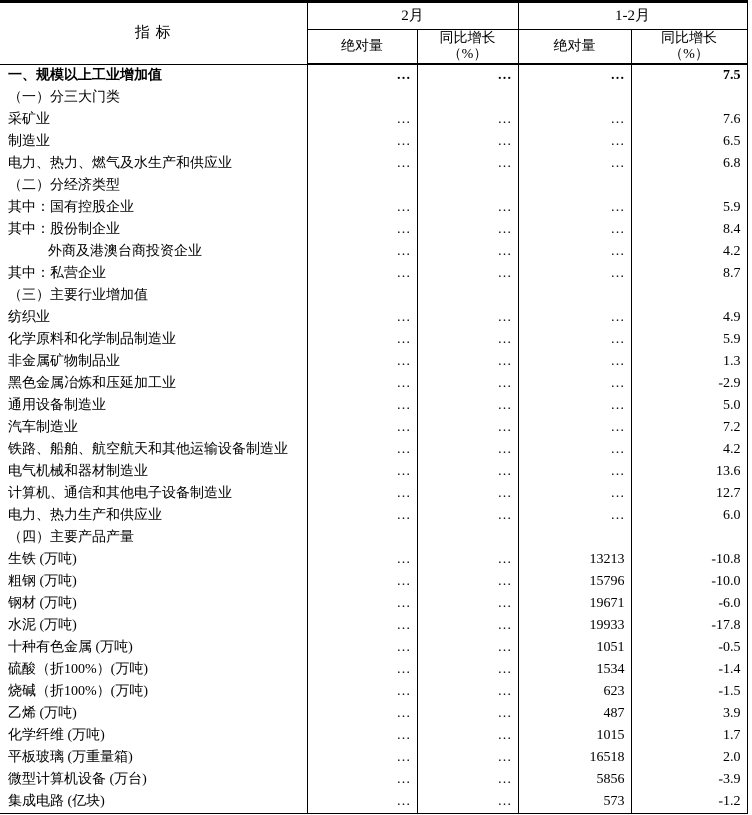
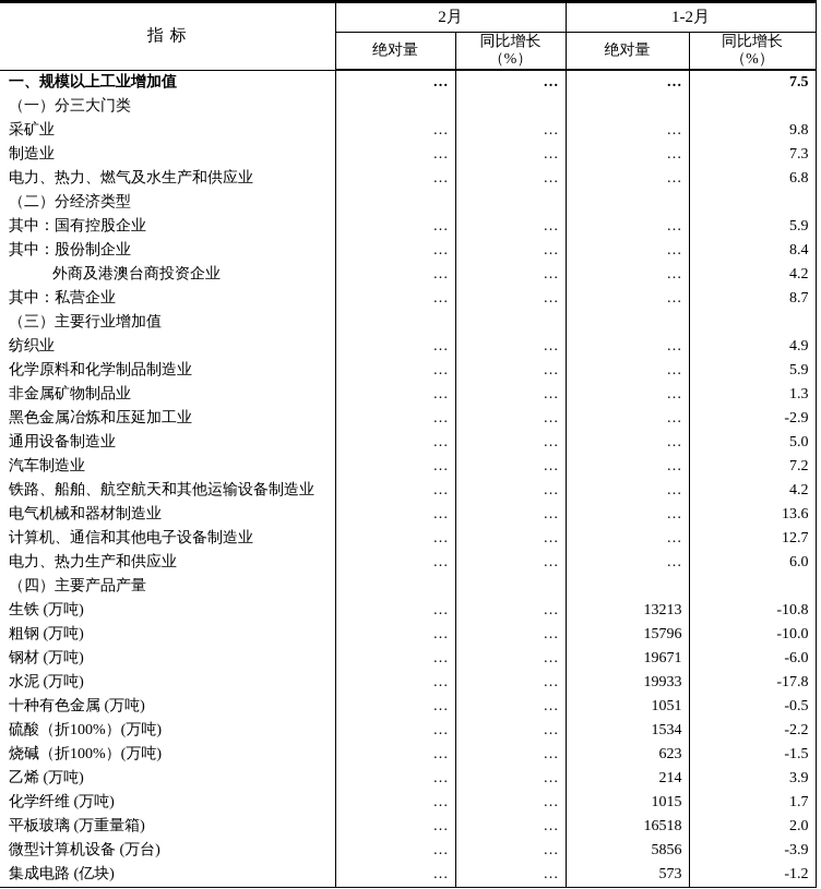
  指 标	2月	1-2月
  绝对量	同比增长 （%）	绝对量	同比增长 （%）
  一、规模以上工业增加值	…	…	…	7.5
  （一）分三大门类
- 采矿业	…	…	…	7.6
+ 采矿业	…	…	…	9.8
- 制造业	…	…	…	6.5
+ 制造业	…	…	…	7.3
  电力、热力、燃气及水生产和供应业	…	…	…	6.8
  （二）分经济类型
  其中：国有控股企业	…	…	…	5.9
  其中：股份制企业	…	…	…	8.4
  外商及港澳台商投资企业	…	…	…	4.2
  其中：私营企业	…	…	…	8.7
  （三）主要行业增加值
  纺织业	…	…	…	4.9
  化学原料和化学制品制造业	…	…	…	5.9
  非金属矿物制品业	…	…	…	1.3
  黑色金属冶炼和压延加工业	…	…	…	-2.9
  通用设备制造业	…	…	…	5.0
  汽车制造业	…	…	…	7.2
  铁路、船舶、航空航天和其他运输设备制造业	…	…	…	4.2
  电气机械和器材制造业	…	…	…	13.6
  计算机、通信和其他电子设备制造业	…	…	…	12.7
  电力、热力生产和供应业	…	…	…	6.0
  （四）主要产品产量
  生铁 (万吨)	…	…	13213	-10.8
  粗钢 (万吨)	…	…	15796	-10.0
  钢材 (万吨)	…	…	19671	-6.0
  水泥 (万吨)	…	…	19933	-17.8
  十种有色金属 (万吨)	…	…	1051	-0.5
- 硫酸（折100%）(万吨)	…	…	1534	-1.4
+ 硫酸（折100%）(万吨)	…	…	1534	-2.2
  烧碱（折100%）(万吨)	…	…	623	-1.5
- 乙烯 (万吨)	…	…	487	3.9
+ 乙烯 (万吨)	…	…	214	3.9
  化学纤维 (万吨)	…	…	1015	1.7
  平板玻璃 (万重量箱)	…	…	16518	2.0
  微型计算机设备 (万台)	…	…	5856	-3.9
  集成电路 (亿块)	…	…	573	-1.2
